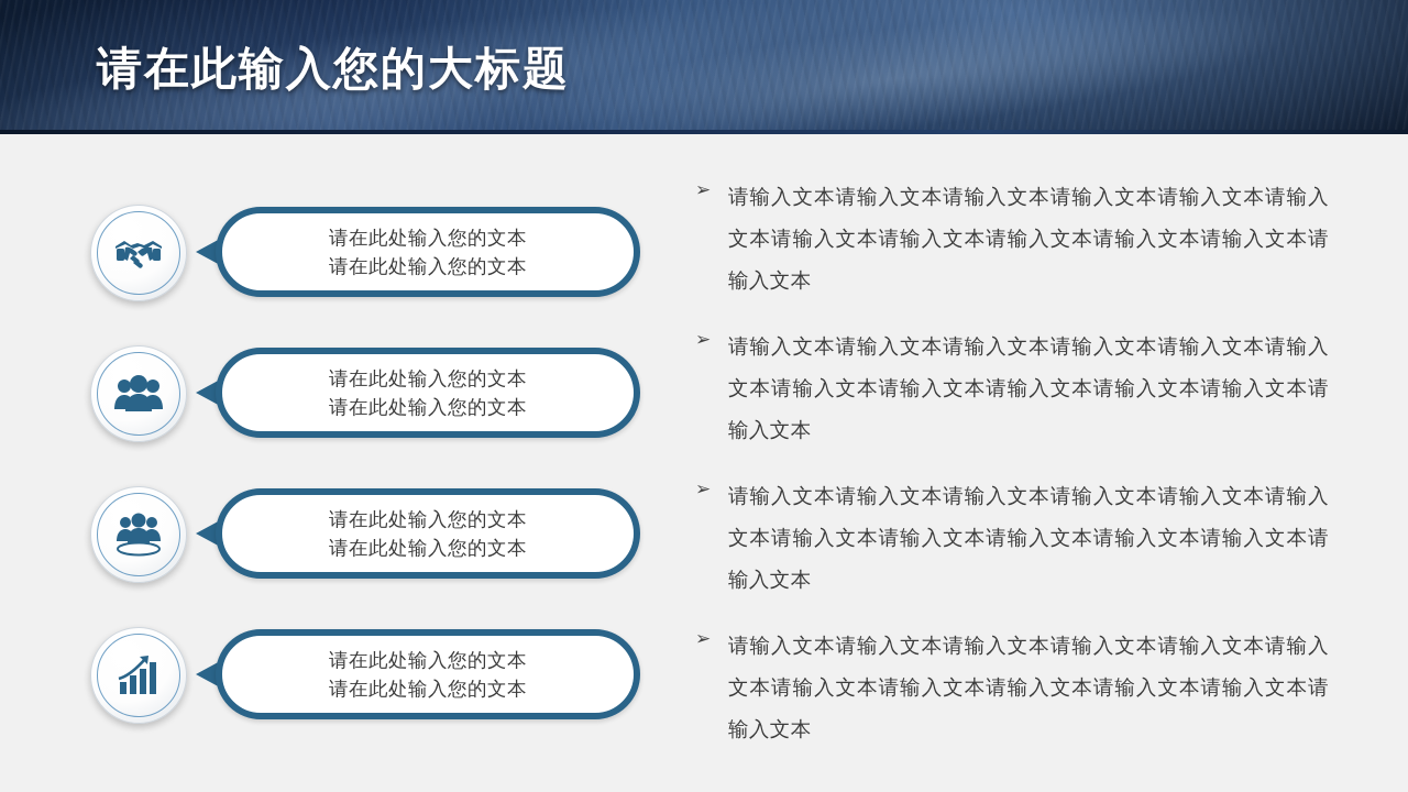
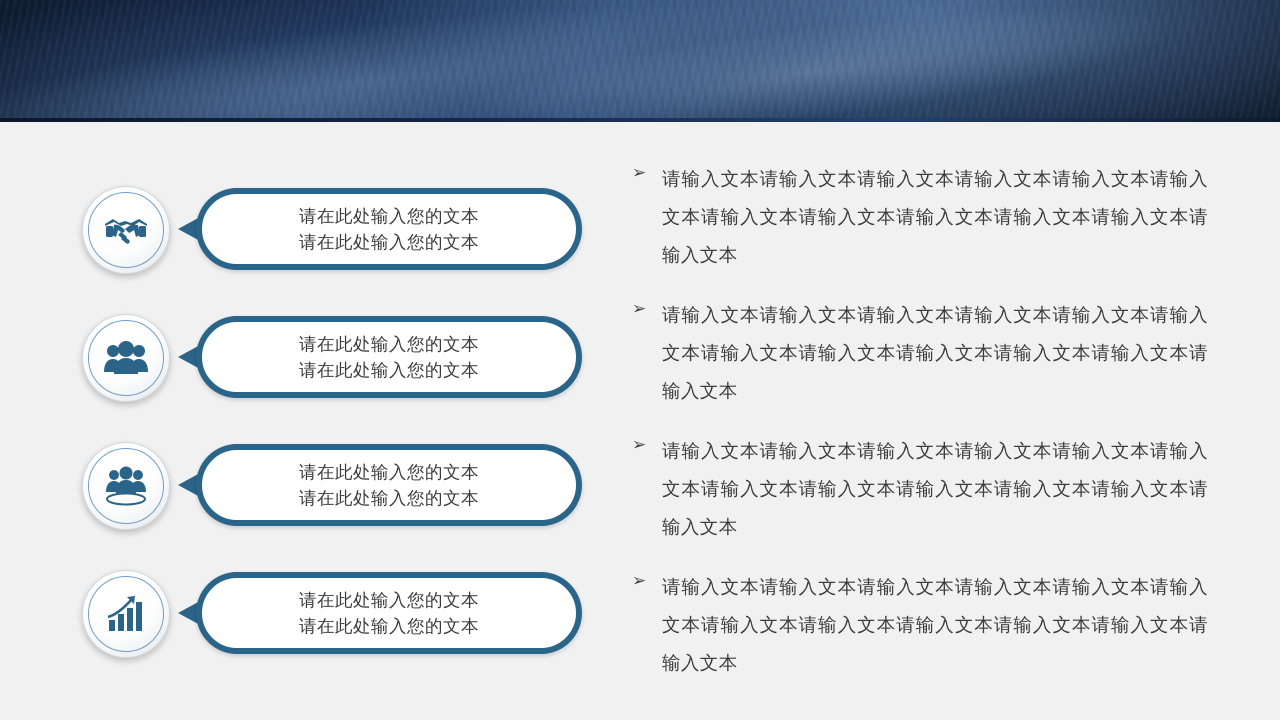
- 请在此输入您的大标题
  请在此处输入您的文本
  请在此处输入您的文本
  请在此处输入您的文本
  请在此处输入您的文本
  请在此处输入您的文本
  请在此处输入您的文本
  请在此处输入您的文本
  请在此处输入您的文本
  ➢
  请输入文本请输入文本请输入文本请输入文本请输入文本请输入文本请输入文本请输入文本请输入文本请输入文本请输入文本请输入文本
  ➢
  请输入文本请输入文本请输入文本请输入文本请输入文本请输入文本请输入文本请输入文本请输入文本请输入文本请输入文本请输入文本
  ➢
  请输入文本请输入文本请输入文本请输入文本请输入文本请输入文本请输入文本请输入文本请输入文本请输入文本请输入文本请输入文本
  ➢
  请输入文本请输入文本请输入文本请输入文本请输入文本请输入文本请输入文本请输入文本请输入文本请输入文本请输入文本请输入文本
